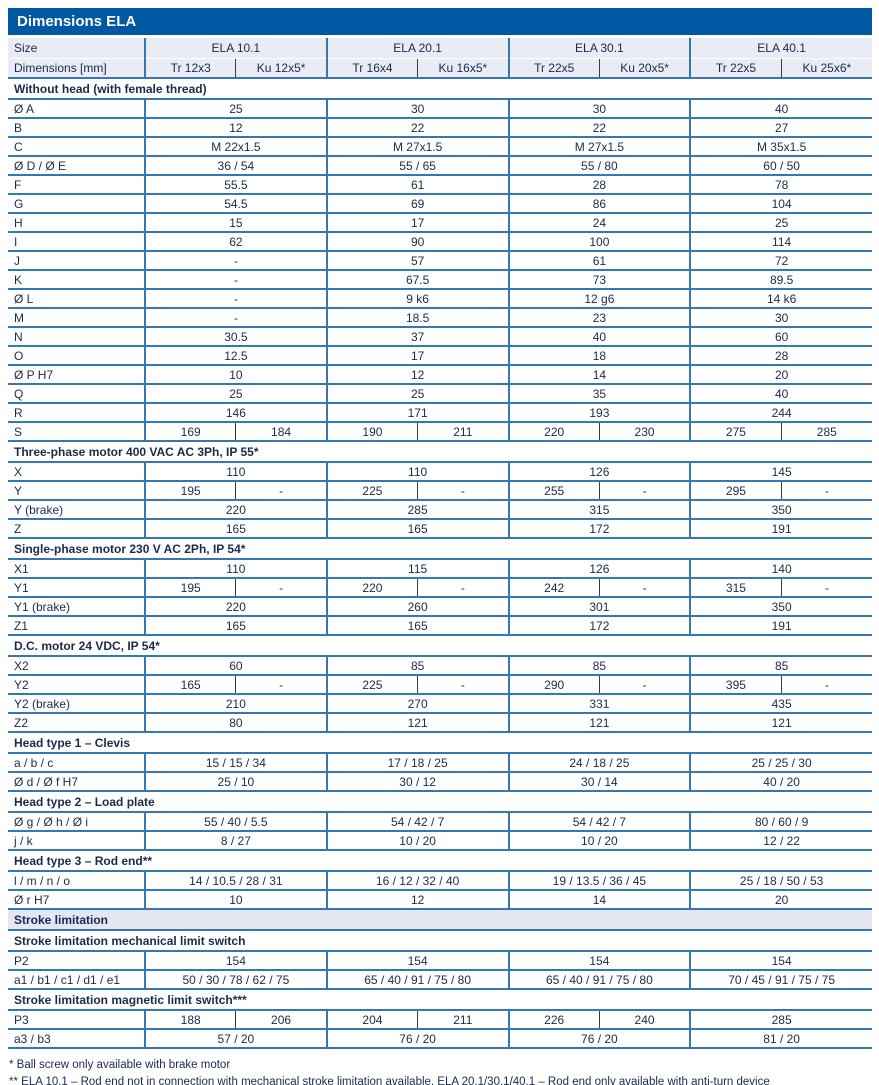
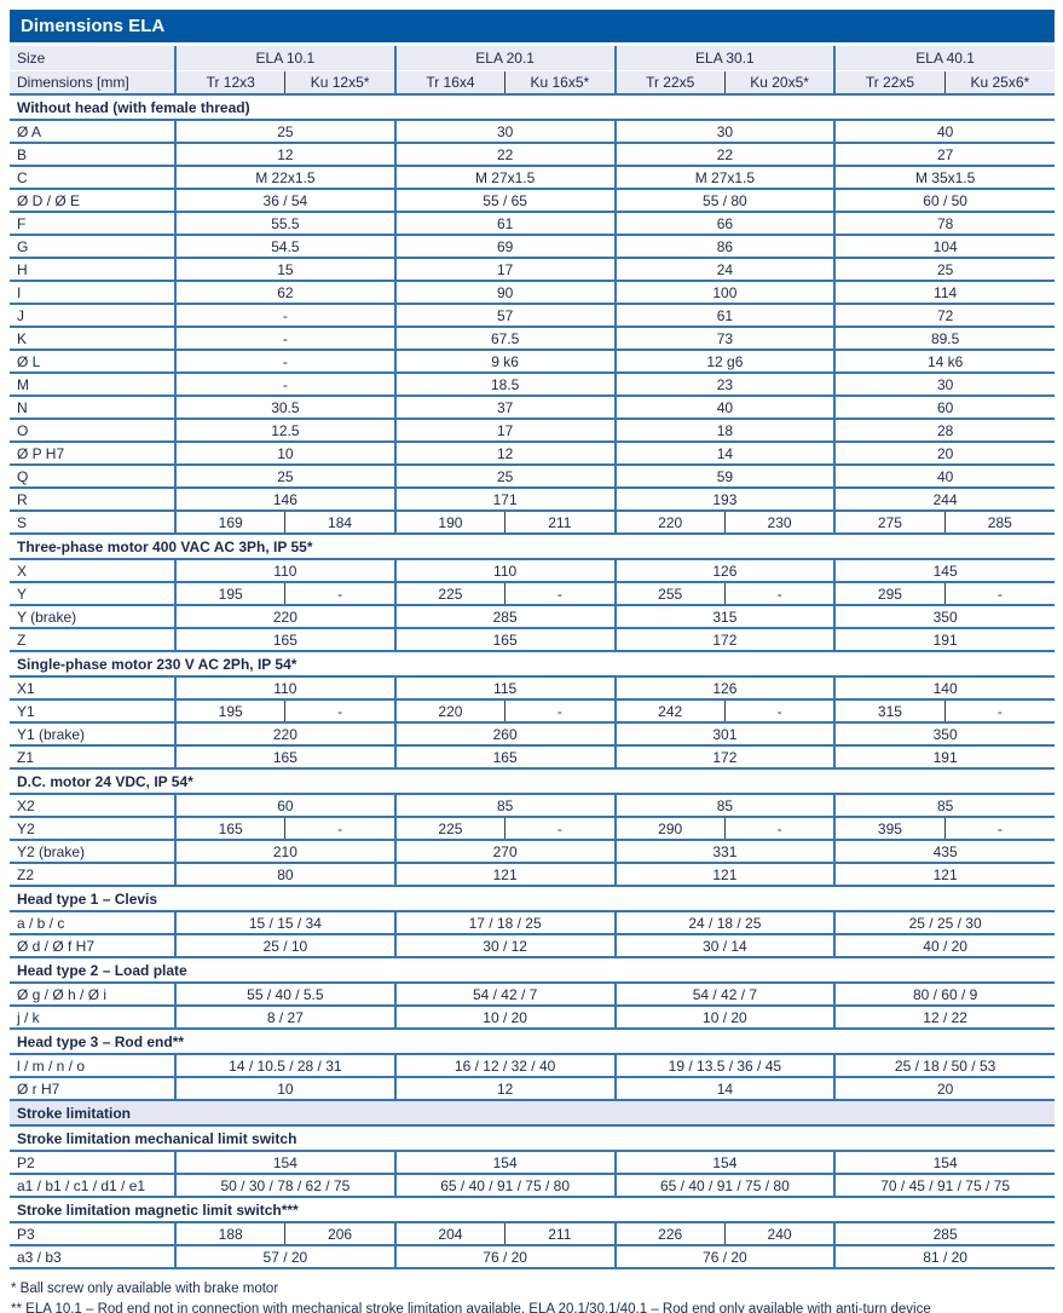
  Dimensions ELA
  Size	ELA 10.1	ELA 20.1	ELA 30.1	ELA 40.1
  Dimensions [mm]	Tr 12x3	Ku 12x5*	Tr 16x4	Ku 16x5*	Tr 22x5	Ku 20x5*	Tr 22x5	Ku 25x6*
  Without head (with female thread)
  Ø A	25	30	30	40
  B	12	22	22	27
  C	M 22x1.5	M 27x1.5	M 27x1.5	M 35x1.5
  Ø D / Ø E	36 / 54	55 / 65	55 / 80	60 / 50
- F	55.5	61	28	78
+ F	55.5	61	66	78
  G	54.5	69	86	104
  H	15	17	24	25
  I	62	90	100	114
  J	-	57	61	72
  K	-	67.5	73	89.5
  Ø L	-	9 k6	12 g6	14 k6
  M	-	18.5	23	30
  N	30.5	37	40	60
  O	12.5	17	18	28
  Ø P H7	10	12	14	20
- Q	25	25	35	40
+ Q	25	25	59	40
  R	146	171	193	244
  S	169	184	190	211	220	230	275	285
  Three-phase motor 400 VAC AC 3Ph, IP 55*
  X	110	110	126	145
  Y	195	-	225	-	255	-	295	-
  Y (brake)	220	285	315	350
  Z	165	165	172	191
  Single-phase motor 230 V AC 2Ph, IP 54*
  X1	110	115	126	140
  Y1	195	-	220	-	242	-	315	-
  Y1 (brake)	220	260	301	350
  Z1	165	165	172	191
  D.C. motor 24 VDC, IP 54*
  X2	60	85	85	85
  Y2	165	-	225	-	290	-	395	-
  Y2 (brake)	210	270	331	435
  Z2	80	121	121	121
  Head type 1 – Clevis
  a / b / c	15 / 15 / 34	17 / 18 / 25	24 / 18 / 25	25 / 25 / 30
  Ø d / Ø f H7	25 / 10	30 / 12	30 / 14	40 / 20
  Head type 2 – Load plate
  Ø g / Ø h / Ø i	55 / 40 / 5.5	54 / 42 / 7	54 / 42 / 7	80 / 60 / 9
  j / k	8 / 27	10 / 20	10 / 20	12 / 22
  Head type 3 – Rod end**
  l / m / n / o	14 / 10.5 / 28 / 31	16 / 12 / 32 / 40	19 / 13.5 / 36 / 45	25 / 18 / 50 / 53
  Ø r H7	10	12	14	20
  Stroke limitation
  Stroke limitation mechanical limit switch
  P2	154	154	154	154
  a1 / b1 / c1 / d1 / e1	50 / 30 / 78 / 62 / 75	65 / 40 / 91 / 75 / 80	65 / 40 / 91 / 75 / 80	70 / 45 / 91 / 75 / 75
  Stroke limitation magnetic limit switch***
  P3	188	206	204	211	226	240	285
  a3 / b3	57 / 20	76 / 20	76 / 20	81 / 20
  * Ball screw only available with brake motor
  ** ELA 10.1 – Rod end not in connection with mechanical stroke limitation available, ELA 20.1/30.1/40.1 – Rod end only available with anti-turn device
